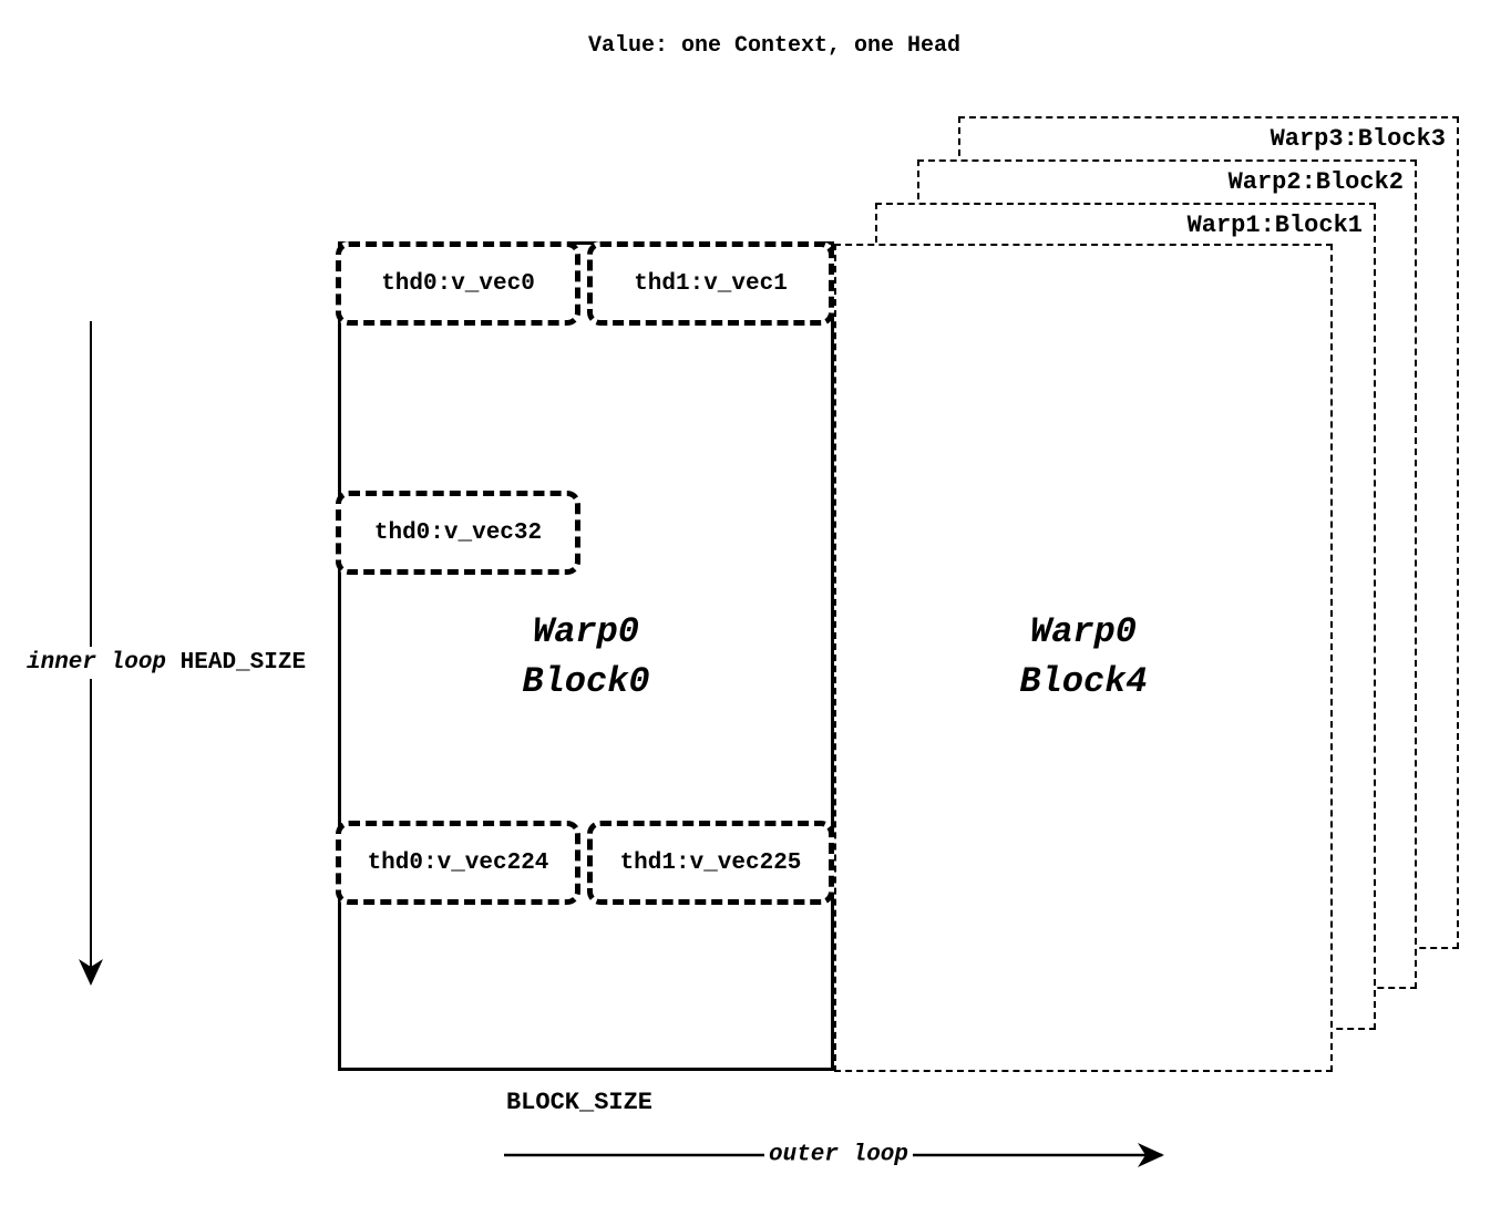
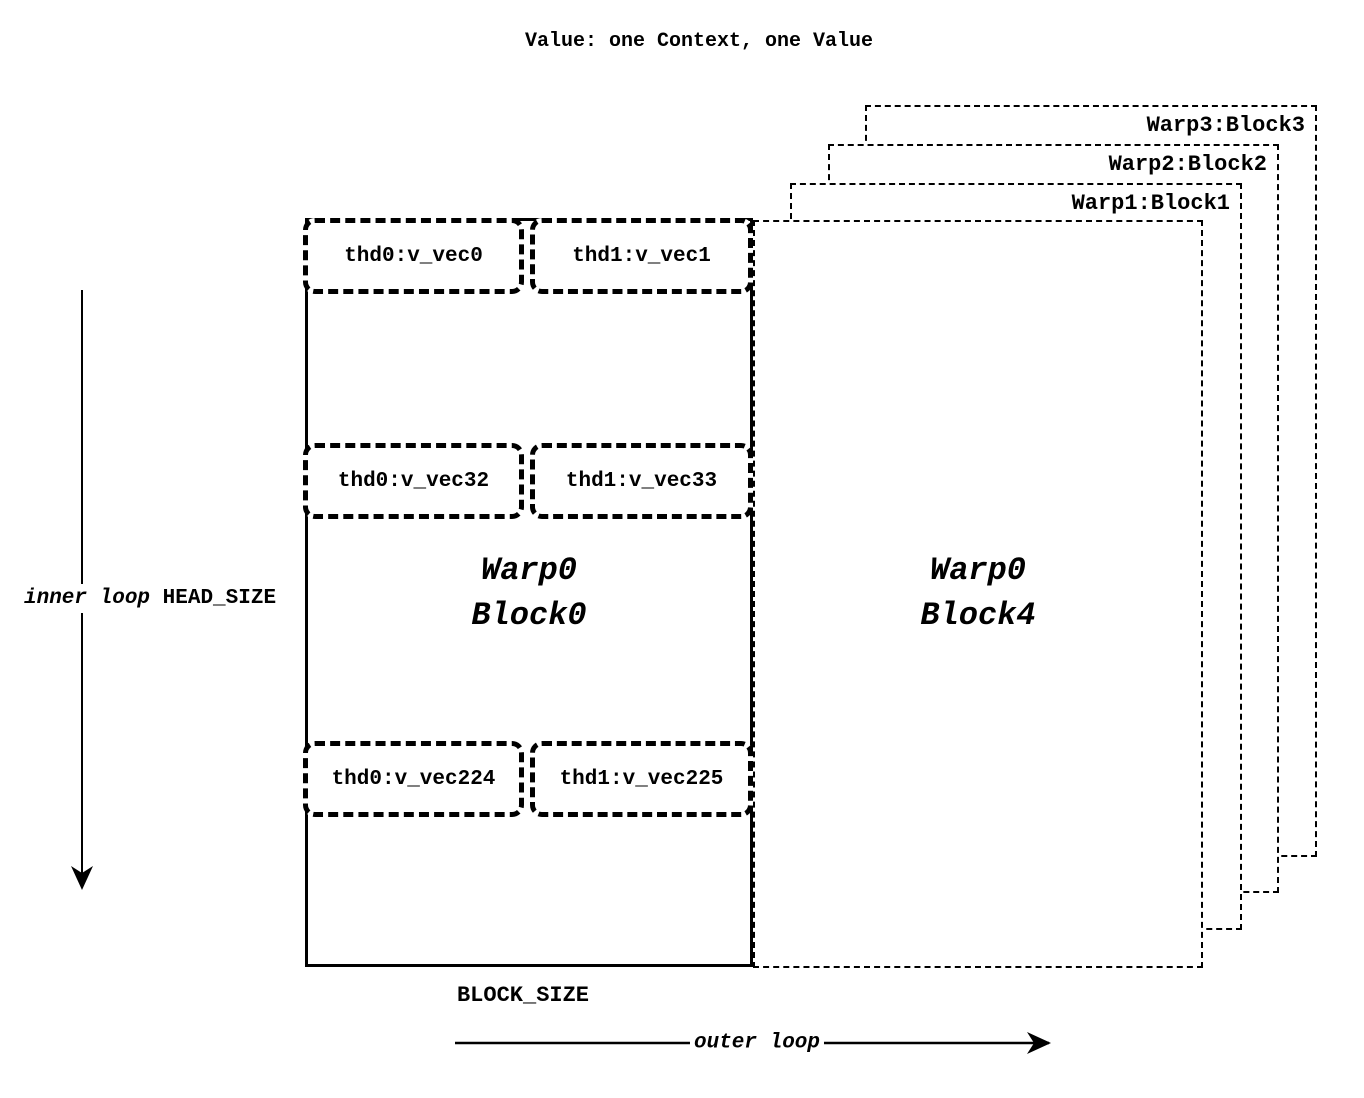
- Value: one Context, one Head
+ Value: one Context, one Value
  Warp3:Block3
  Warp2:Block2
  Warp1:Block1
  thd0:v_vec0
  thd1:v_vec1
  thd0:v_vec32
+ thd1:v_vec33
  thd0:v_vec224
  thd1:v_vec225
  Warp0
  Block0
  Warp0
  Block4
  inner loop HEAD_SIZE
  BLOCK_SIZE
  outer loop
